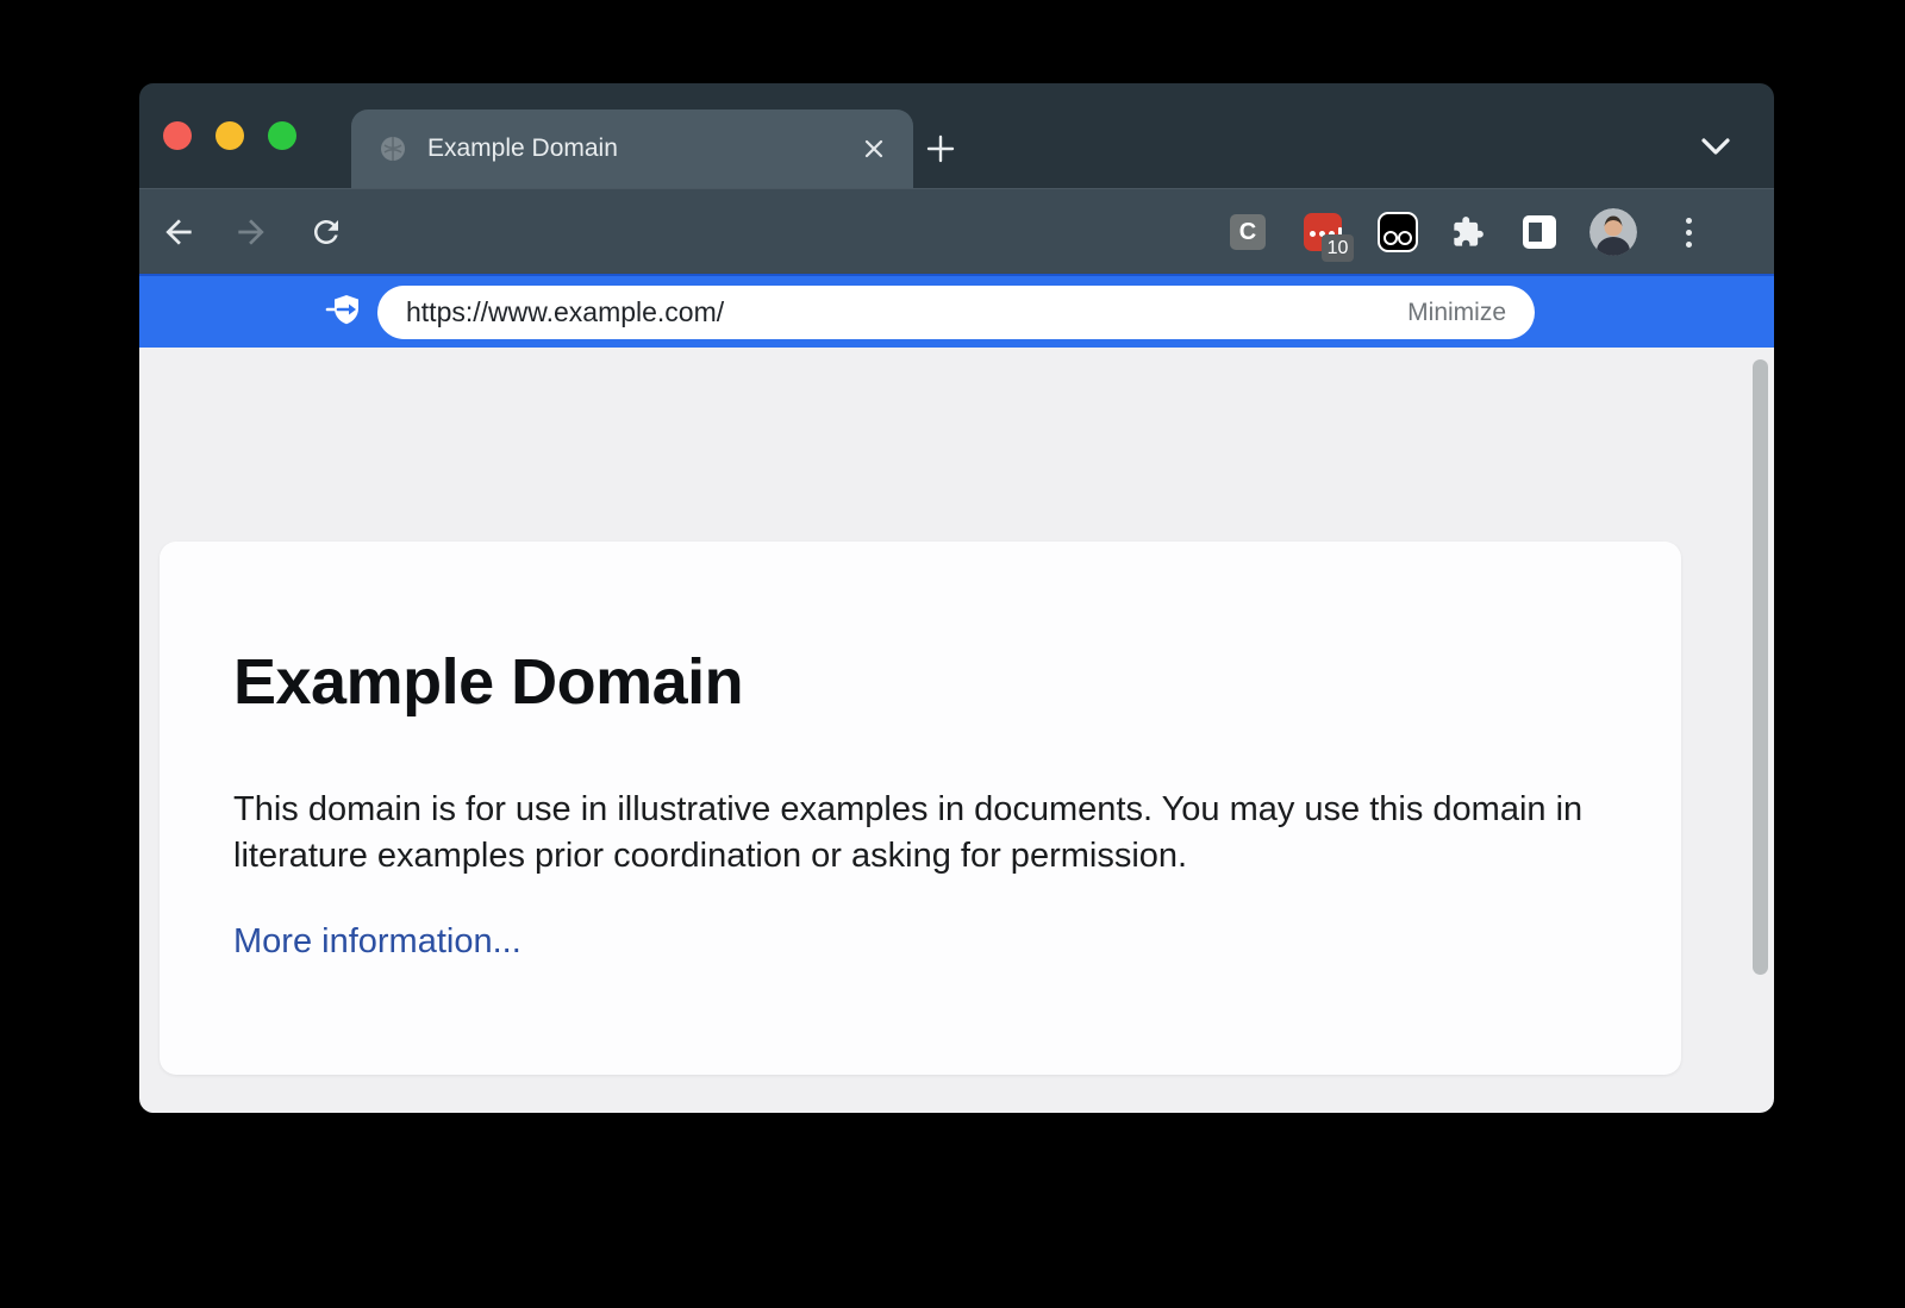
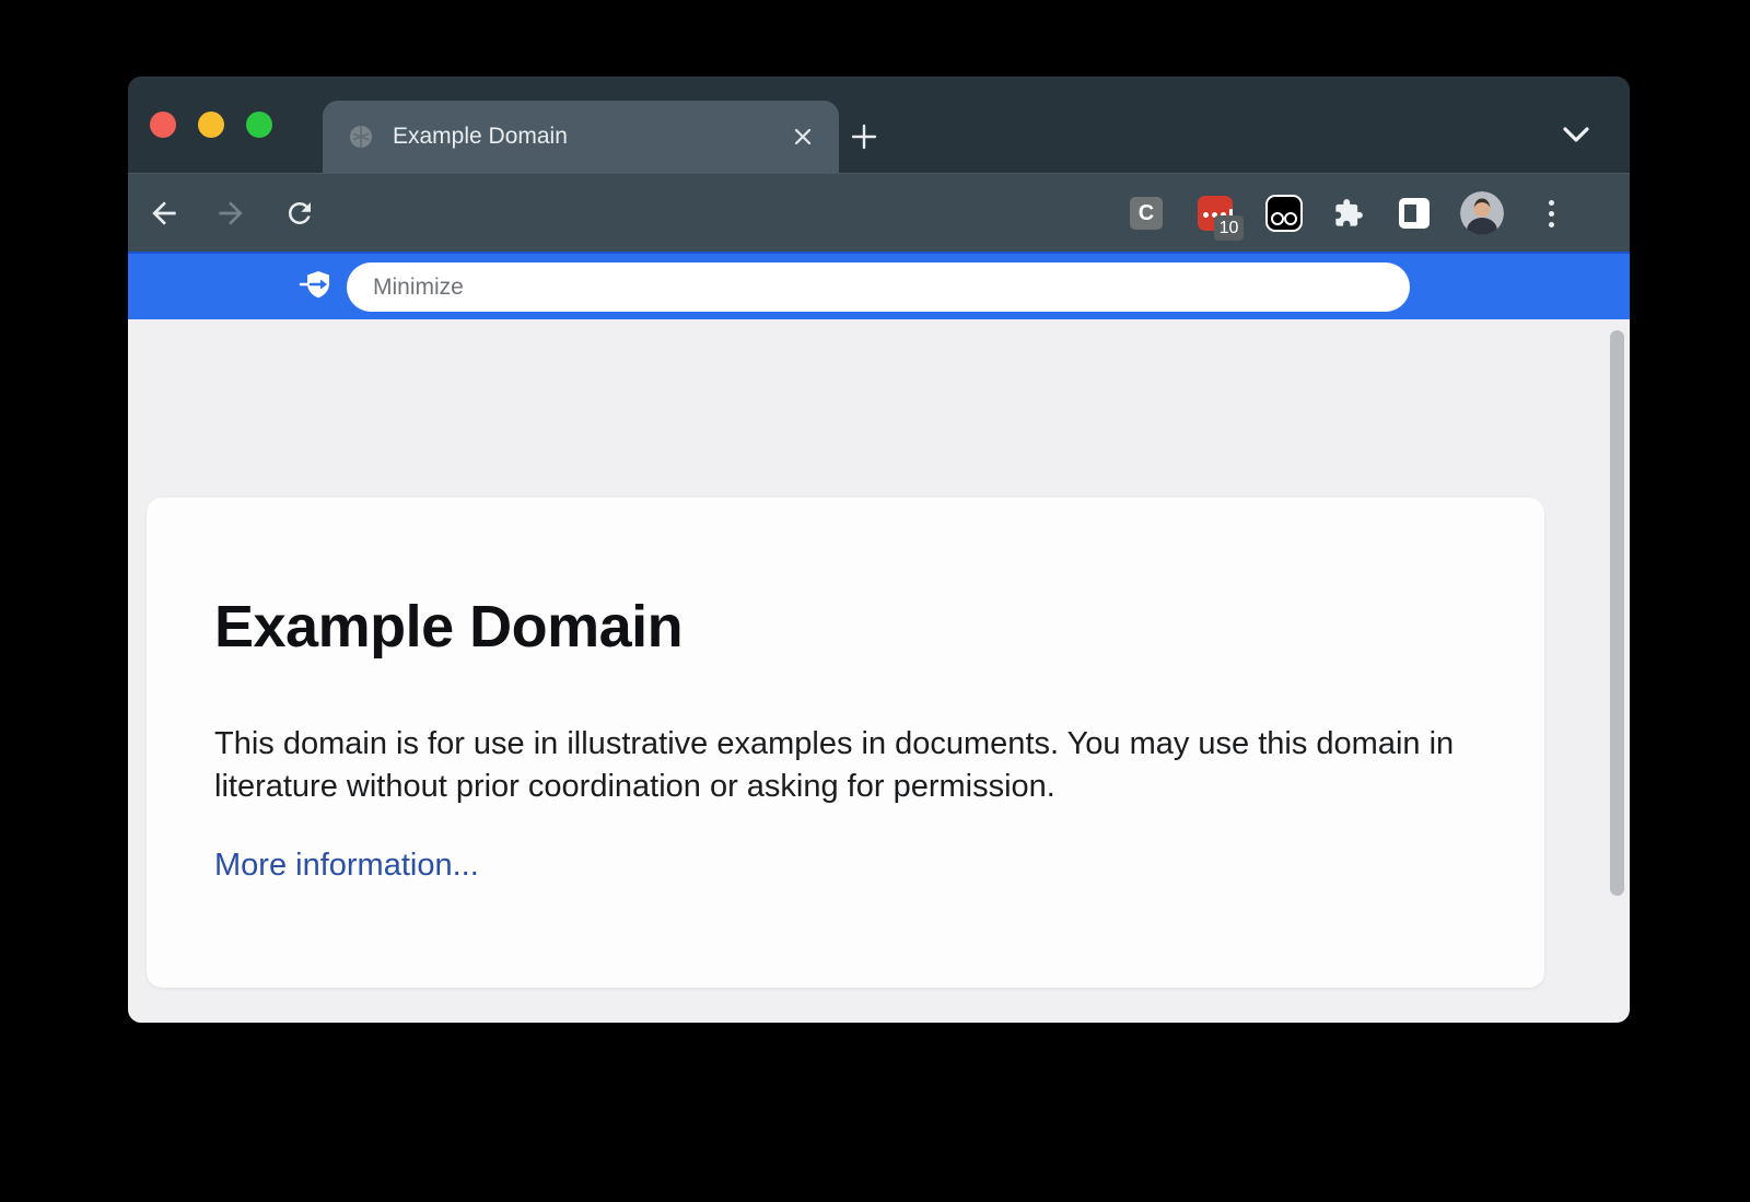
  Example Domain
  C
  10
- https://www.example.com/
  Minimize
  Example Domain
- This domain is for use in illustrative examples in documents. You may use this domain in literature examples prior coordination or asking for permission.
+ This domain is for use in illustrative examples in documents. You may use this domain in literature without prior coordination or asking for permission.
  More information...
